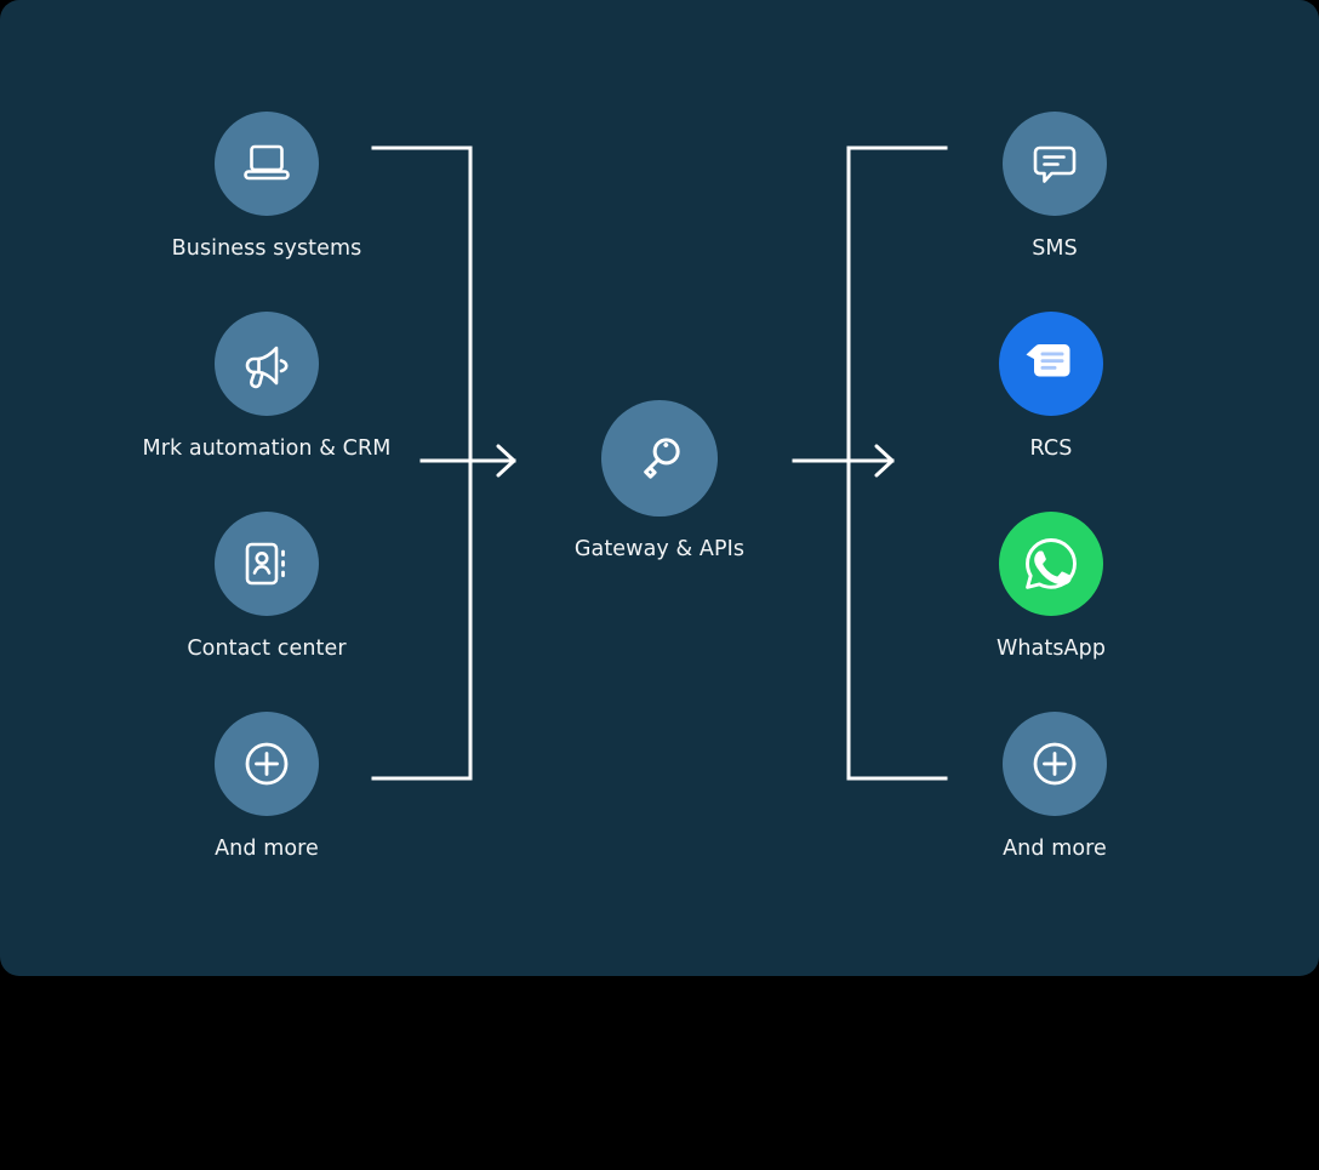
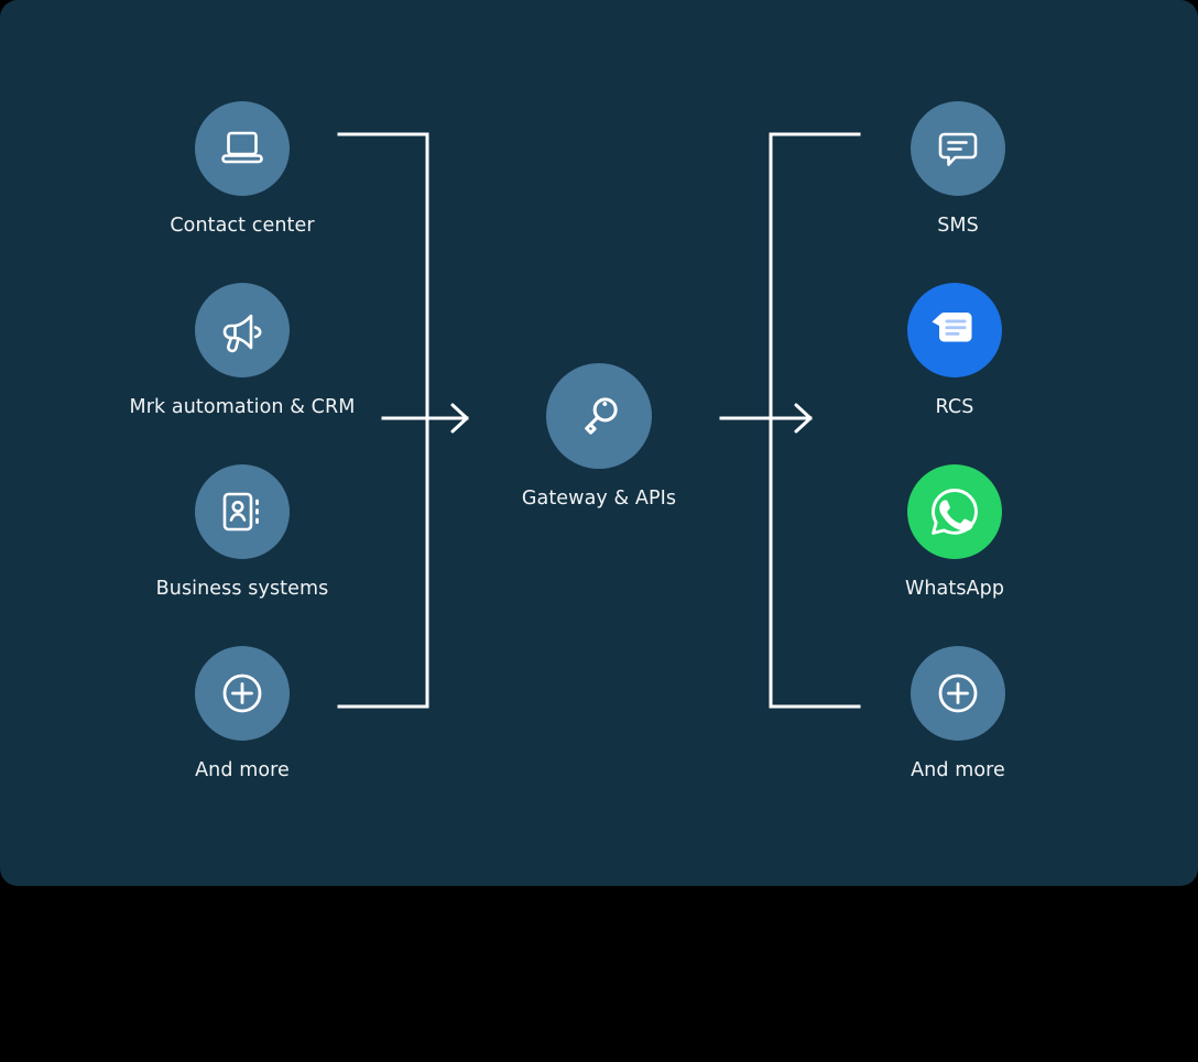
- Business systems
+ Contact center
  Mrk automation & CRM
- Contact center
+ Business systems
  And more
  Gateway & APIs
  SMS
  RCS
  WhatsApp
  And more
